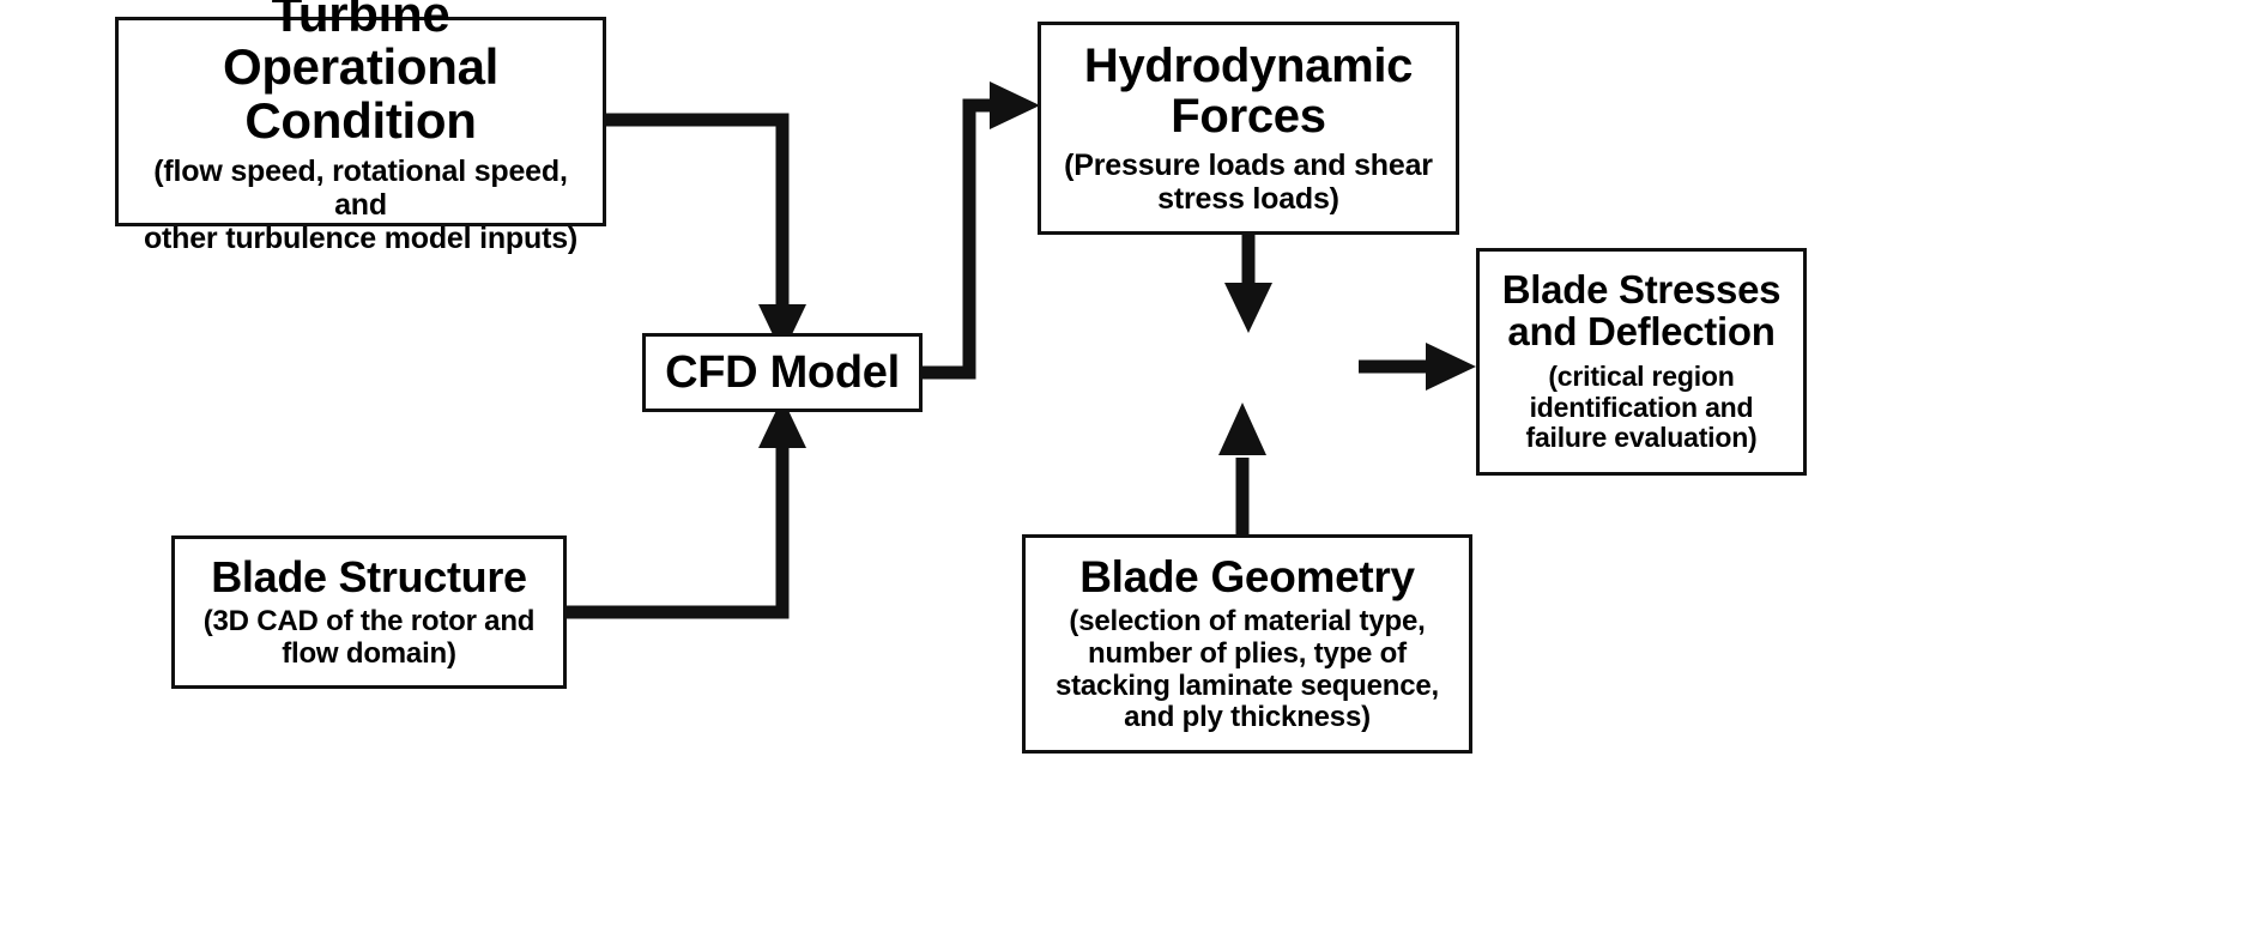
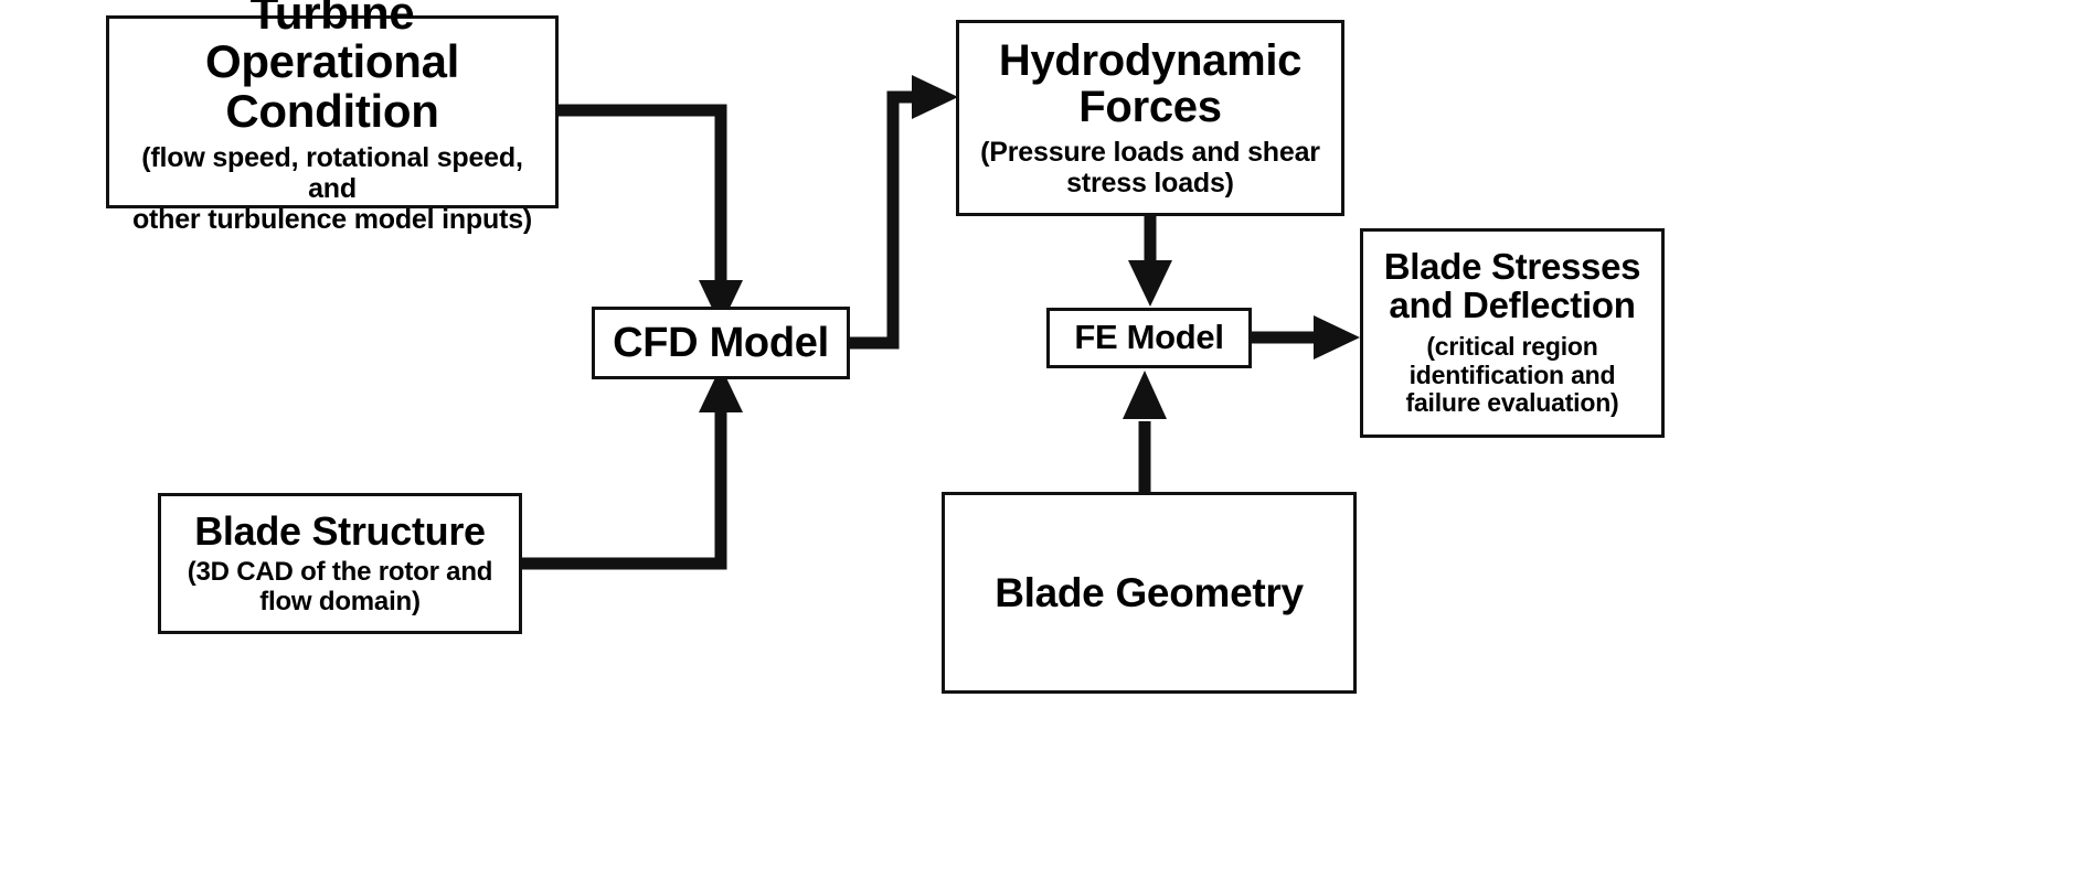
  Turbine Operational
  Condition
  (flow speed, rotational speed, and
  other turbulence model inputs)
  Hydrodynamic
  Forces
  (Pressure loads and shear
  stress loads)
  CFD Model
+ FE Model
  Blade Stresses
  and Deflection
  (critical region
  identification and
  failure evaluation)
  Blade Structure
  (3D CAD of the rotor and
  flow domain)
  Blade Geometry
- (selection of material type,
- number of plies, type of
- stacking laminate sequence,
- and ply thickness)
